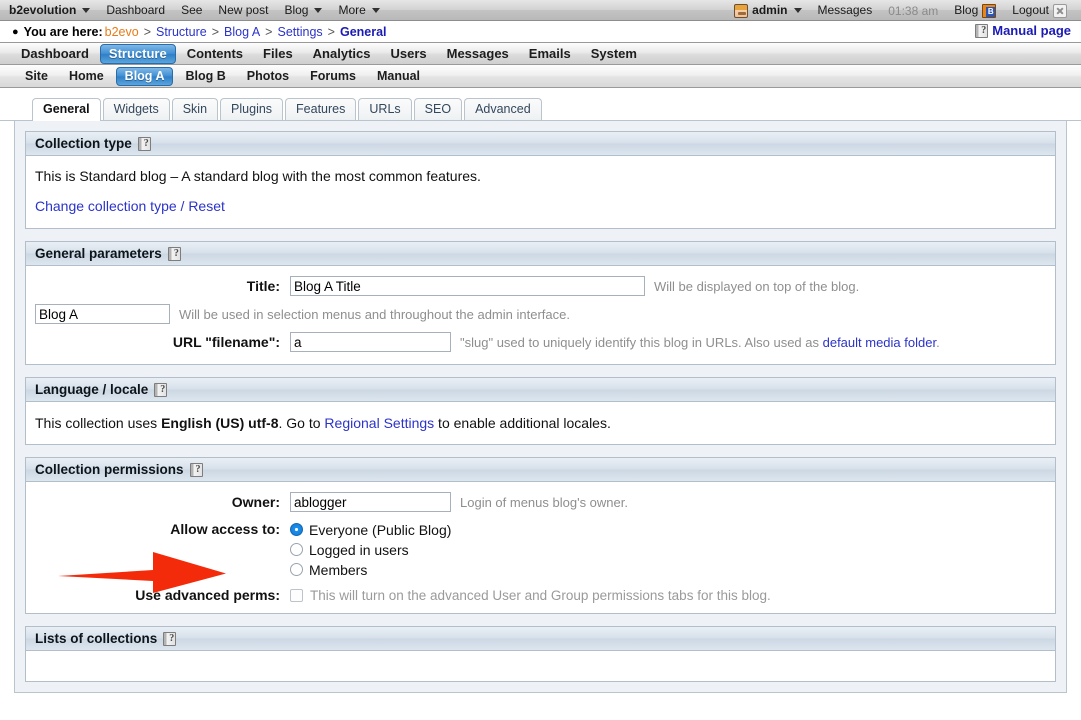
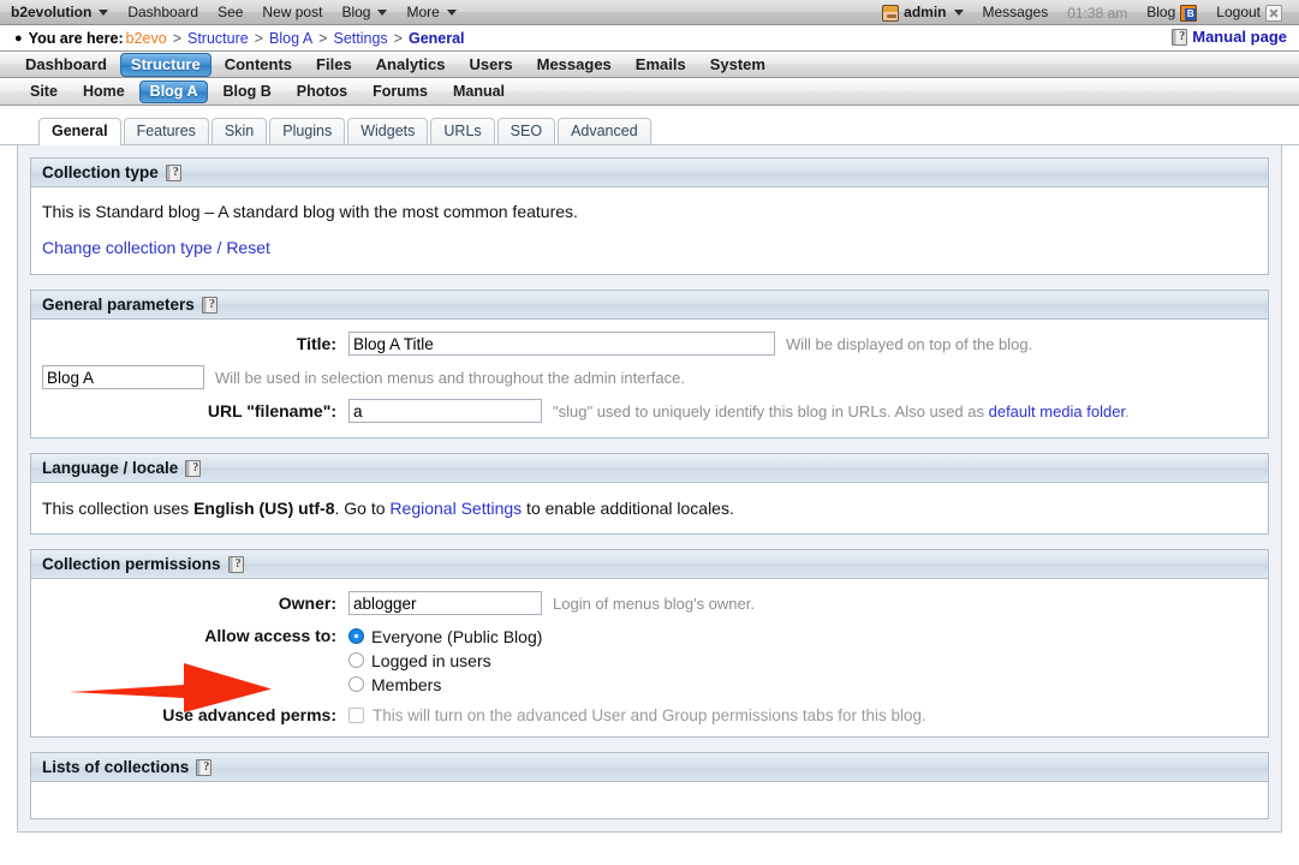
  b2evolution
  Dashboard
  See
  New post
  Blog
  More
  admin
  Messages
  01:38 am
  Blog
  Logout
  ●
  You are here:
  b2evo
  >
  Structure
  >
  Blog A
  >
  Settings
  >
  General
  ?
  Manual page
  Dashboard
  Structure
  Contents
  Files
  Analytics
  Users
  Messages
  Emails
  System
  Site
  Home
  Blog A
  Blog B
  Photos
  Forums
  Manual
  General
- Widgets
+ Features
  Skin
  Plugins
- Features
+ Widgets
  URLs
  SEO
  Advanced
  Collection type
  ?
  This is Standard blog – A standard blog with the most common features.
  Change collection type / Reset
  General parameters
  ?
  Title:
  Blog A Title
  Will be displayed on top of the blog.
  Blog A
  Will be used in selection menus and throughout the admin interface.
  URL "filename":
  a
  "slug" used to uniquely identify this blog in URLs. Also used as default media folder.
  Language / locale
  ?
  This collection uses English (US) utf-8. Go to Regional Settings to enable additional locales.
  Collection permissions
  ?
  Owner:
  ablogger
  Login of menus blog's owner.
  Allow access to:
  Everyone (Public Blog)
  Logged in users
  Members
  Use advanced perms:
  This will turn on the advanced User and Group permissions tabs for this blog.
  Lists of collections
  ?
